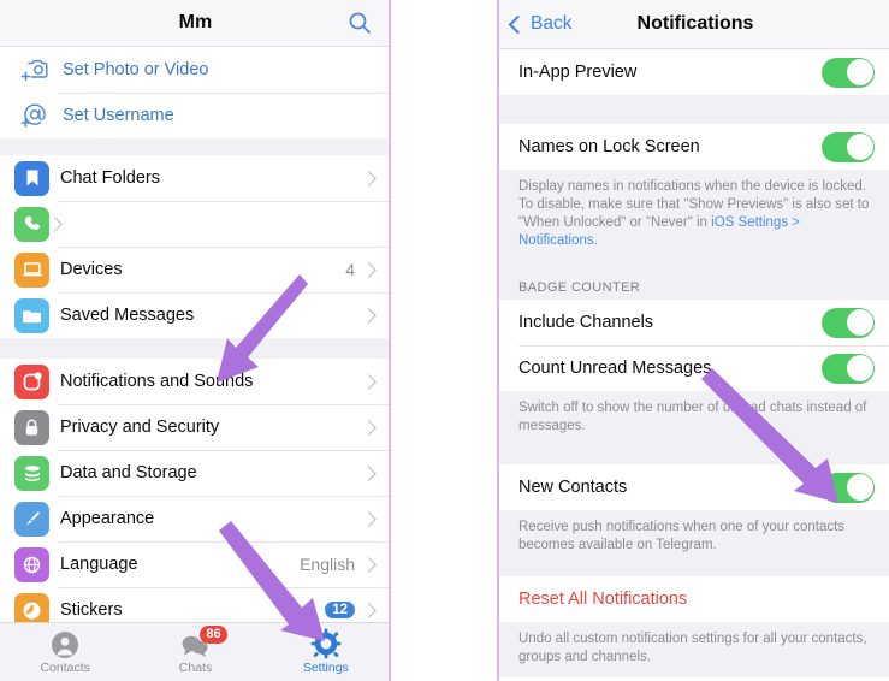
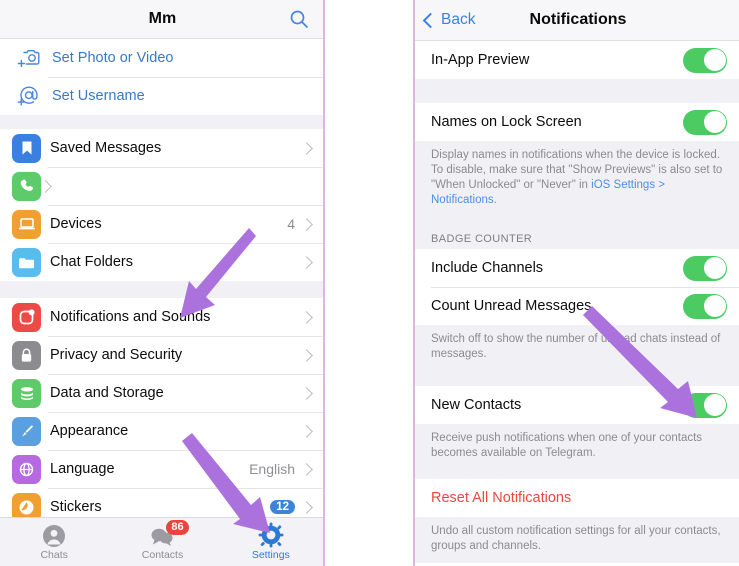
  Mm
  Set Photo or Video
  Set Username
- Chat Folders
+ Saved Messages
  Devices
  4
- Saved Messages
+ Chat Folders
  Notifications and Sounds
  Privacy and Security
  Data and Storage
  Appearance
  Language
  English
  Stickers
  12
- Contacts
+ Chats
  86
- Chats
+ Contacts
  Settings
  Back
  Notifications
  In-App Preview
  Names on Lock Screen
  Display names in notifications when the device is locked. To disable, make sure that "Show Previews" is also set to "When Unlocked" or "Never" in iOS Settings > Notifications.
  BADGE COUNTER
  Include Channels
  Count Unread Messages
  Switch off to show the number of uad chats instead of messages.
  New Contacts
  Receive push notifications when one of your contacts becomes available on Telegram.
  Reset All Notifications
  Undo all custom notification settings for all your contacts, groups and channels.
